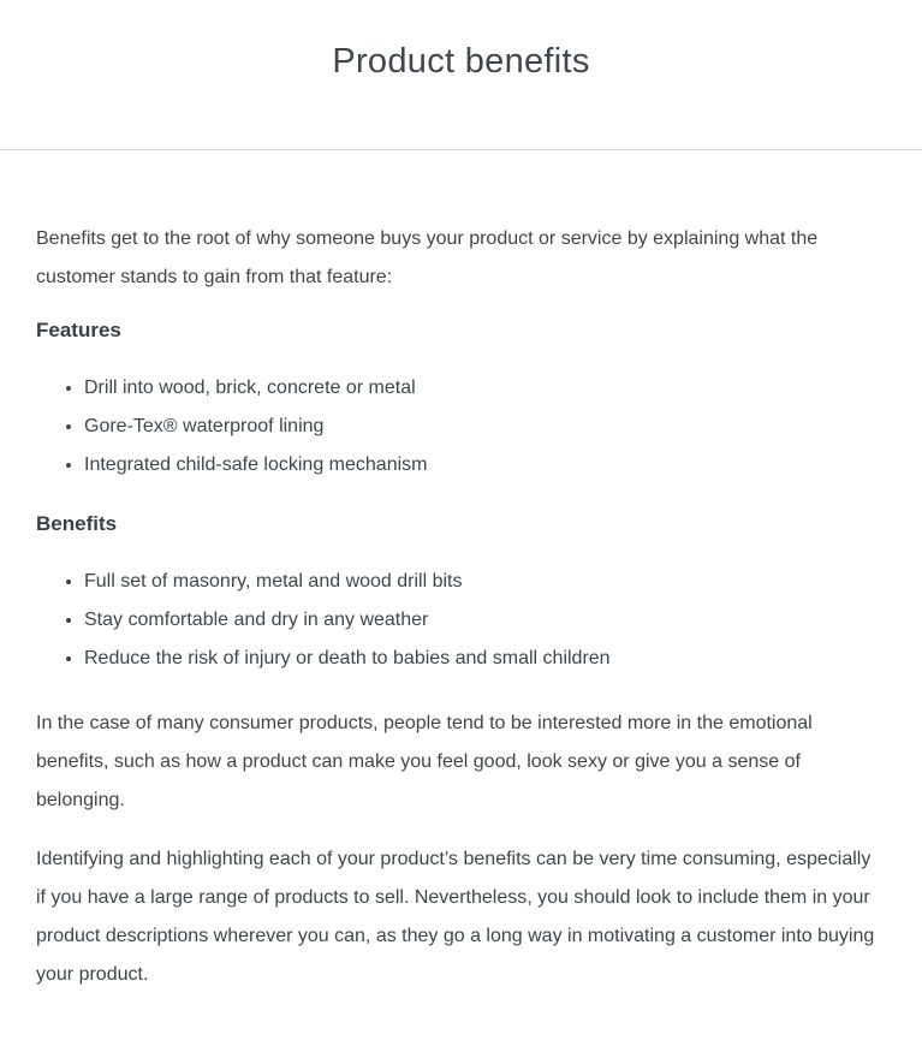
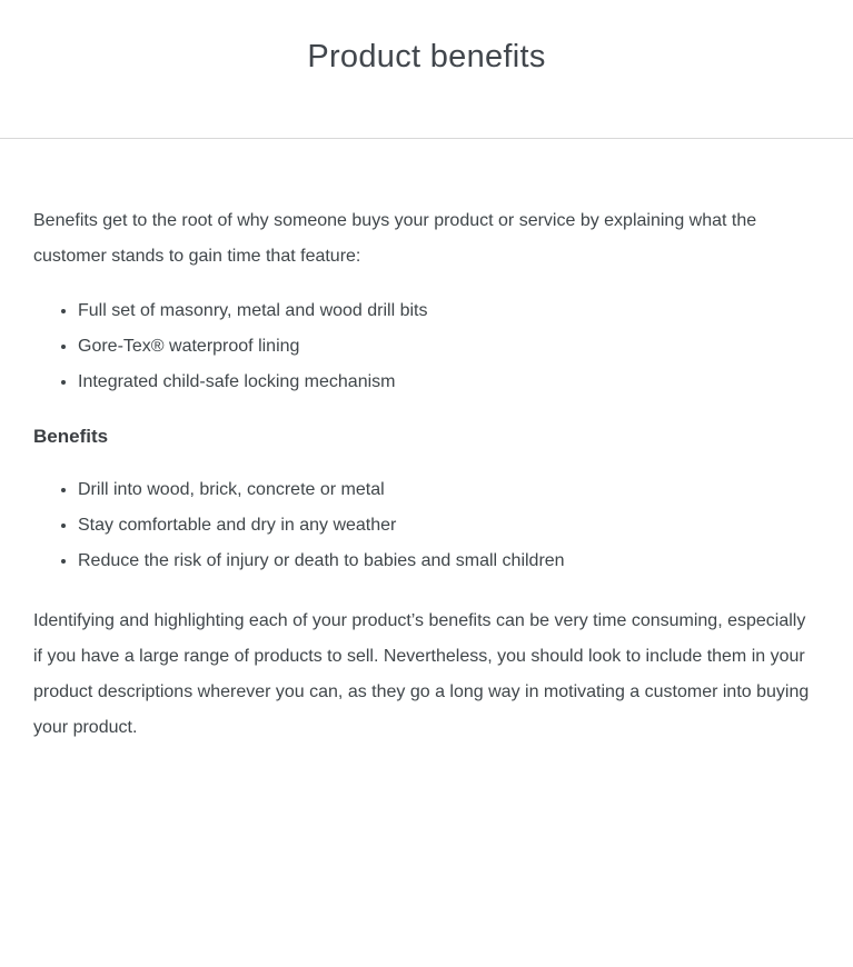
  Product benefits
- Benefits get to the root of why someone buys your product or service by explaining what the customer stands to gain from that feature:
+ Benefits get to the root of why someone buys your product or service by explaining what the customer stands to gain time that feature:
- Features
- Drill into wood, brick, concrete or metal
+ Full set of masonry, metal and wood drill bits
  Gore-Tex® waterproof lining
  Integrated child-safe locking mechanism
  Benefits
- Full set of masonry, metal and wood drill bits
+ Drill into wood, brick, concrete or metal
  Stay comfortable and dry in any weather
  Reduce the risk of injury or death to babies and small children
- In the case of many consumer products, people tend to be interested more in the emotional benefits, such as how a product can make you feel good, look sexy or give you a sense of belonging.
  Identifying and highlighting each of your product’s benefits can be very time consuming, especially if you have a large range of products to sell. Nevertheless, you should look to include them in your product descriptions wherever you can, as they go a long way in motivating a customer into buying your product.
